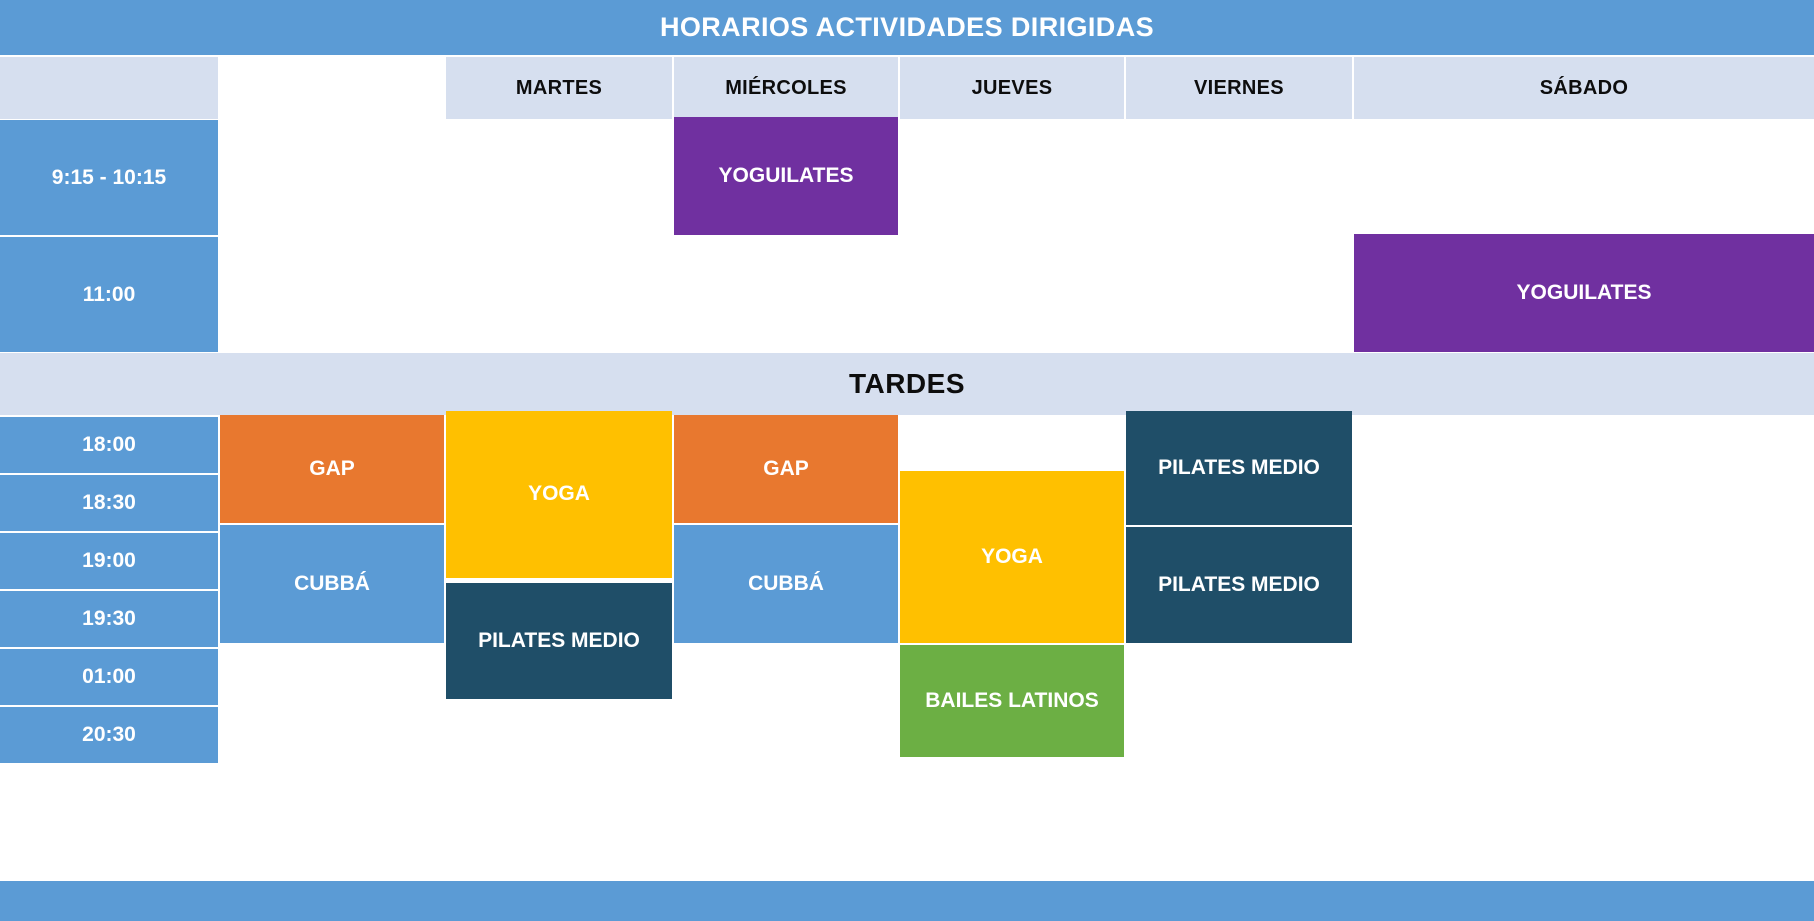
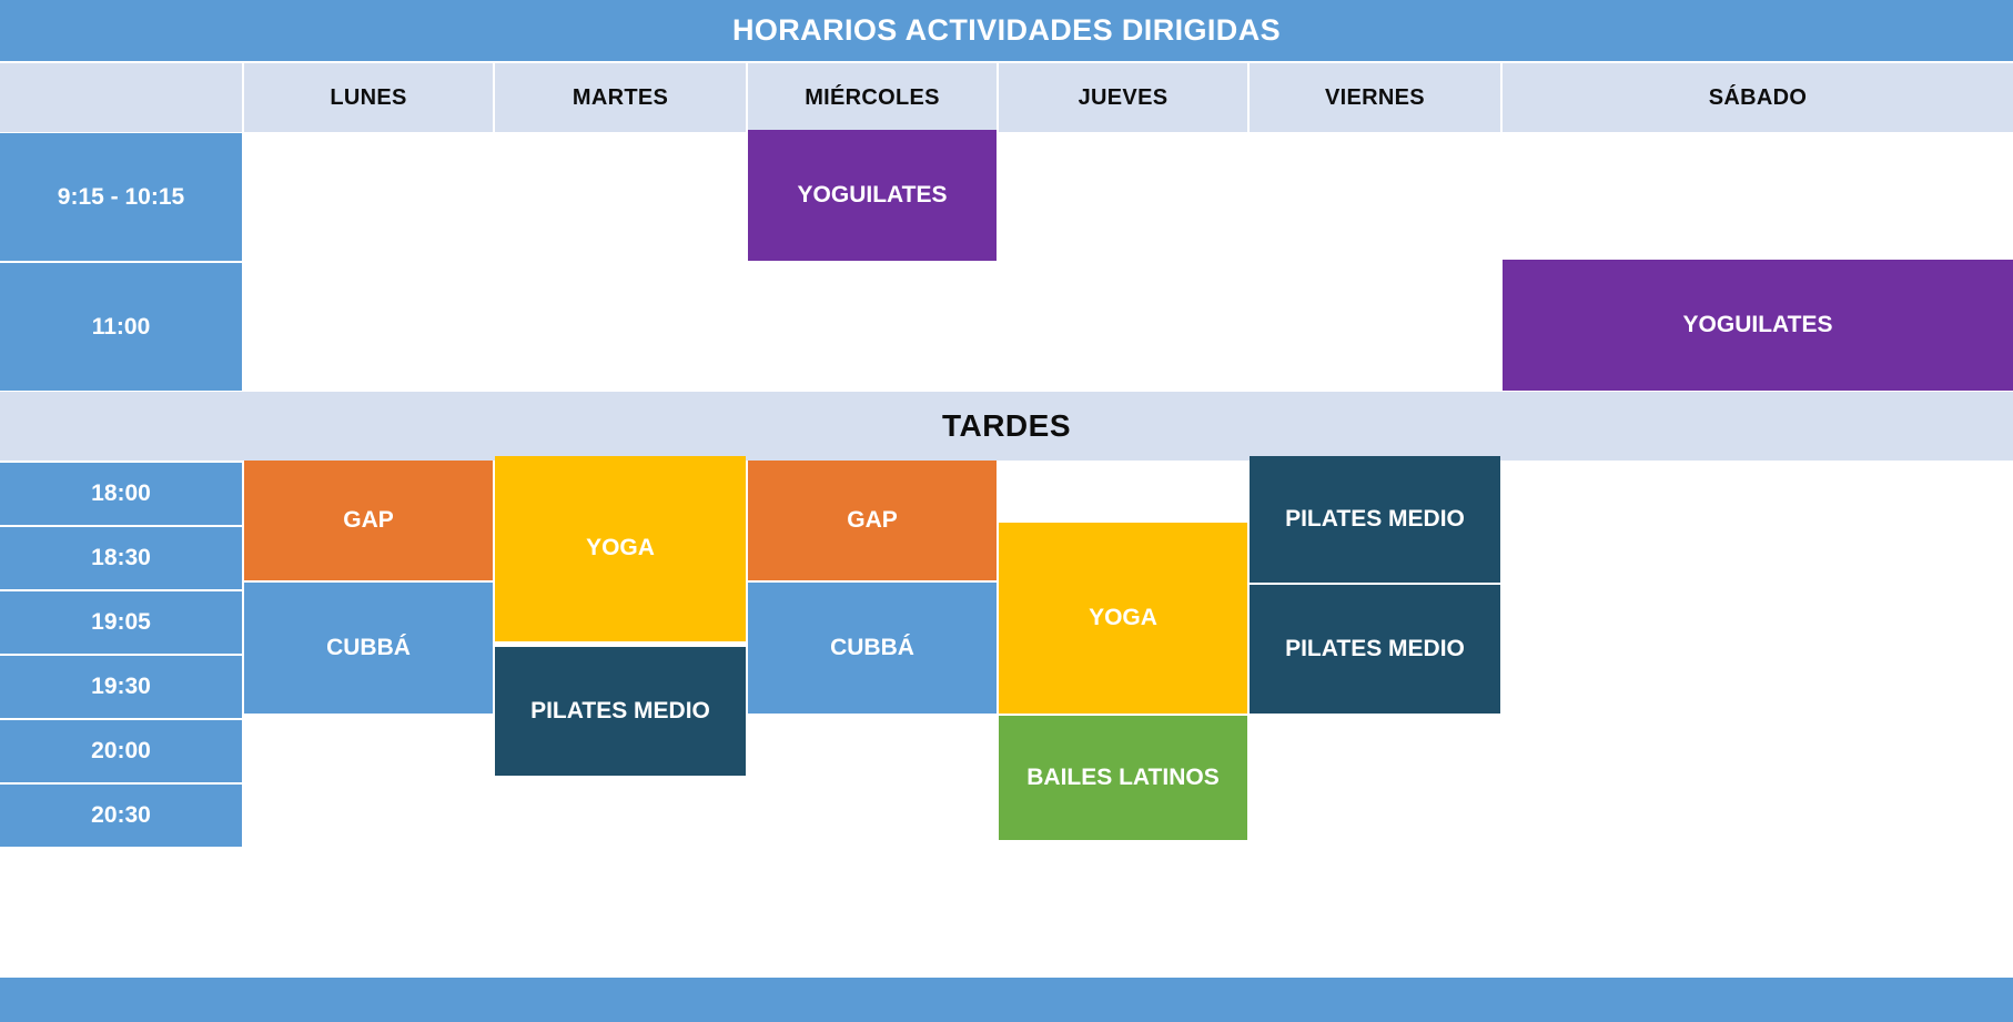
  HORARIOS ACTIVIDADES DIRIGIDAS
+ LUNES
  MARTES
  MIÉRCOLES
  JUEVES
  VIERNES
  SÁBADO
  9:15 - 10:15
  11:00
  YOGUILATES
  YOGUILATES
  TARDES
  18:00
  18:30
- 19:00
+ 19:05
  19:30
- 01:00
+ 20:00
  20:30
  GAP
  CUBBÁ
  YOGA
  PILATES MEDIO
  GAP
  CUBBÁ
  YOGA
  BAILES LATINOS
  PILATES MEDIO
  PILATES MEDIO
